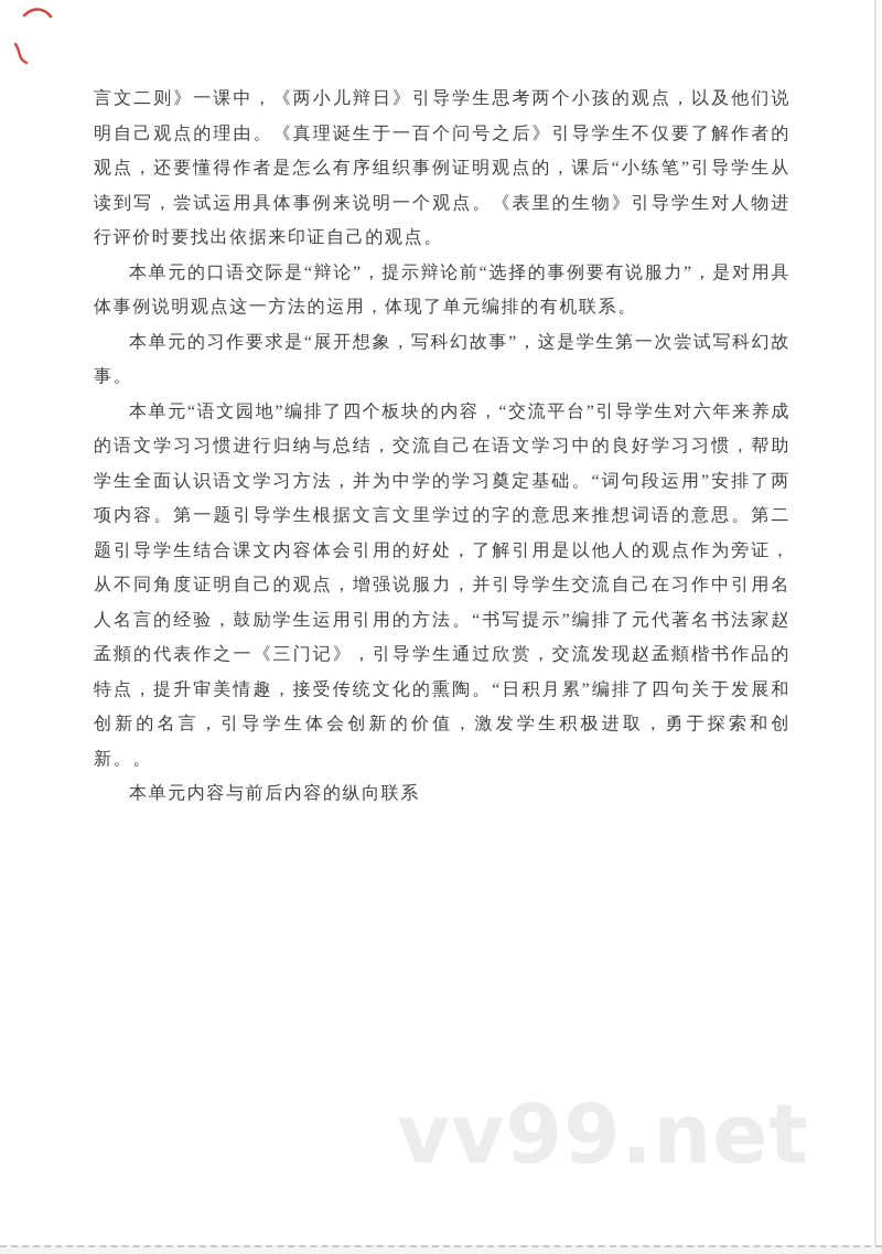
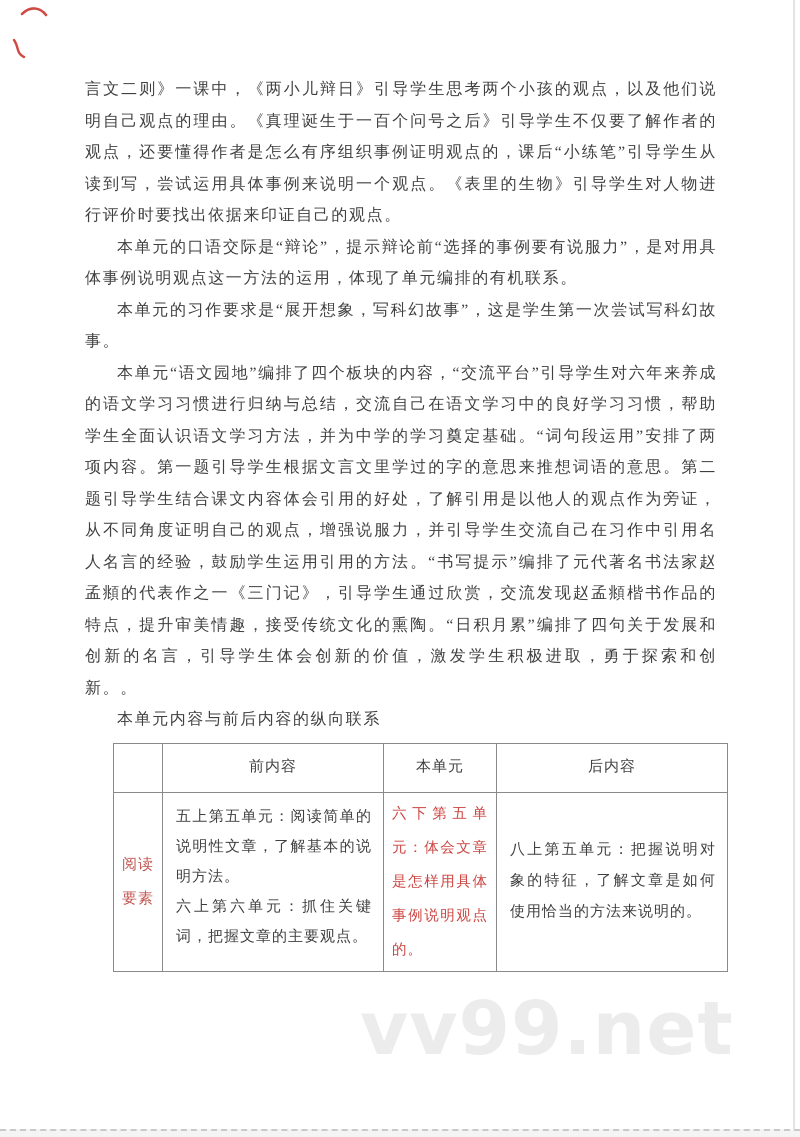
  言文二则》一课中，《两小儿辩日》引导学生思考两个小孩的观点，以及他们说明自己观点的理由。《真理诞生于一百个问号之后》引导学生不仅要了解作者的观点，还要懂得作者是怎么有序组织事例证明观点的，课后“小练笔”引导学生从读到写，尝试运用具体事例来说明一个观点。《表里的生物》引导学生对人物进行评价时要找出依据来印证自己的观点。
  本单元的口语交际是“辩论”，提示辩论前“选择的事例要有说服力”，是对用具体事例说明观点这一方法的运用，体现了单元编排的有机联系。
  本单元的习作要求是“展开想象，写科幻故事”，这是学生第一次尝试写科幻故事。
  本单元“语文园地”编排了四个板块的内容，“交流平台”引导学生对六年来养成的语文学习习惯进行归纳与总结，交流自己在语文学习中的良好学习习惯，帮助学生全面认识语文学习方法，并为中学的学习奠定基础。“词句段运用”安排了两项内容。第一题引导学生根据文言文里学过的字的意思来推想词语的意思。第二题引导学生结合课文内容体会引用的好处，了解引用是以他人的观点作为旁证，从不同角度证明自己的观点，增强说服力，并引导学生交流自己在习作中引用名人名言的经验，鼓励学生运用引用的方法。“书写提示”编排了元代著名书法家赵孟頫的代表作之一《三门记》，引导学生通过欣赏，交流发现赵孟頫楷书作品的特点，提升审美情趣，接受传统文化的熏陶。“日积月累”编排了四句关于发展和创新的名言，引导学生体会创新的价值，激发学生积极进取，勇于探索和创新。。
  本单元内容与前后内容的纵向联系
+ 	前内容	本单元	后内容
+ 阅读 要素	五上第五单元：阅读简单的说明性文章，了解基本的说明方法。 六上第六单元：抓住关键词，把握文章的主要观点。	六下第五单元：体会文章是怎样用具体事例说明观点的。	八上第五单元：把握说明对象的特征，了解文章是如何使用恰当的方法来说明的。
